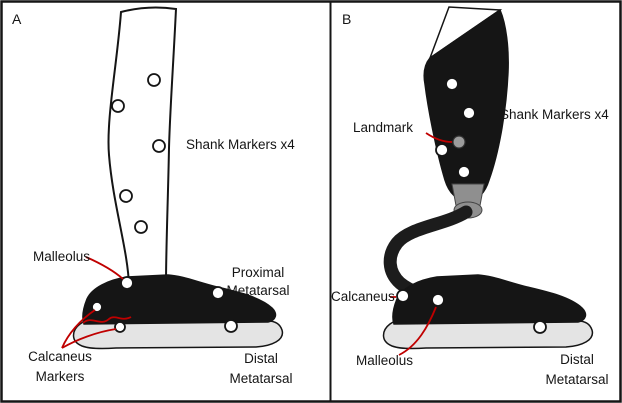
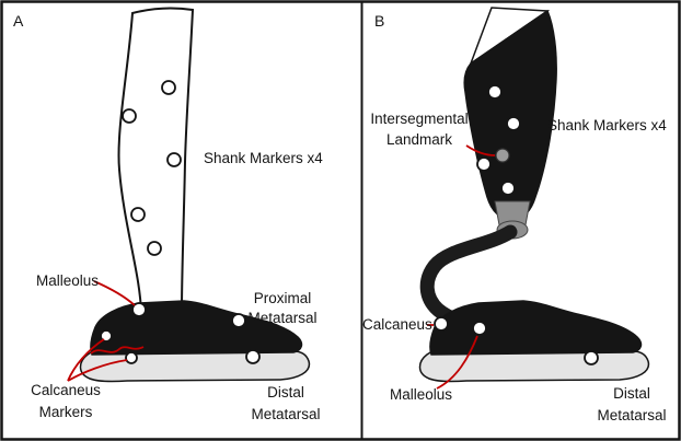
  A
  Shank Markers x4
  Malleolus
  Proximal
  Metatarsal
  Calcaneus
  Markers
  Distal
  Metatarsal
  B
+ Intersegmental
  Landmark
  Shank Markers x4
  Calcaneus
  Malleolus
  Distal
  Metatarsal
